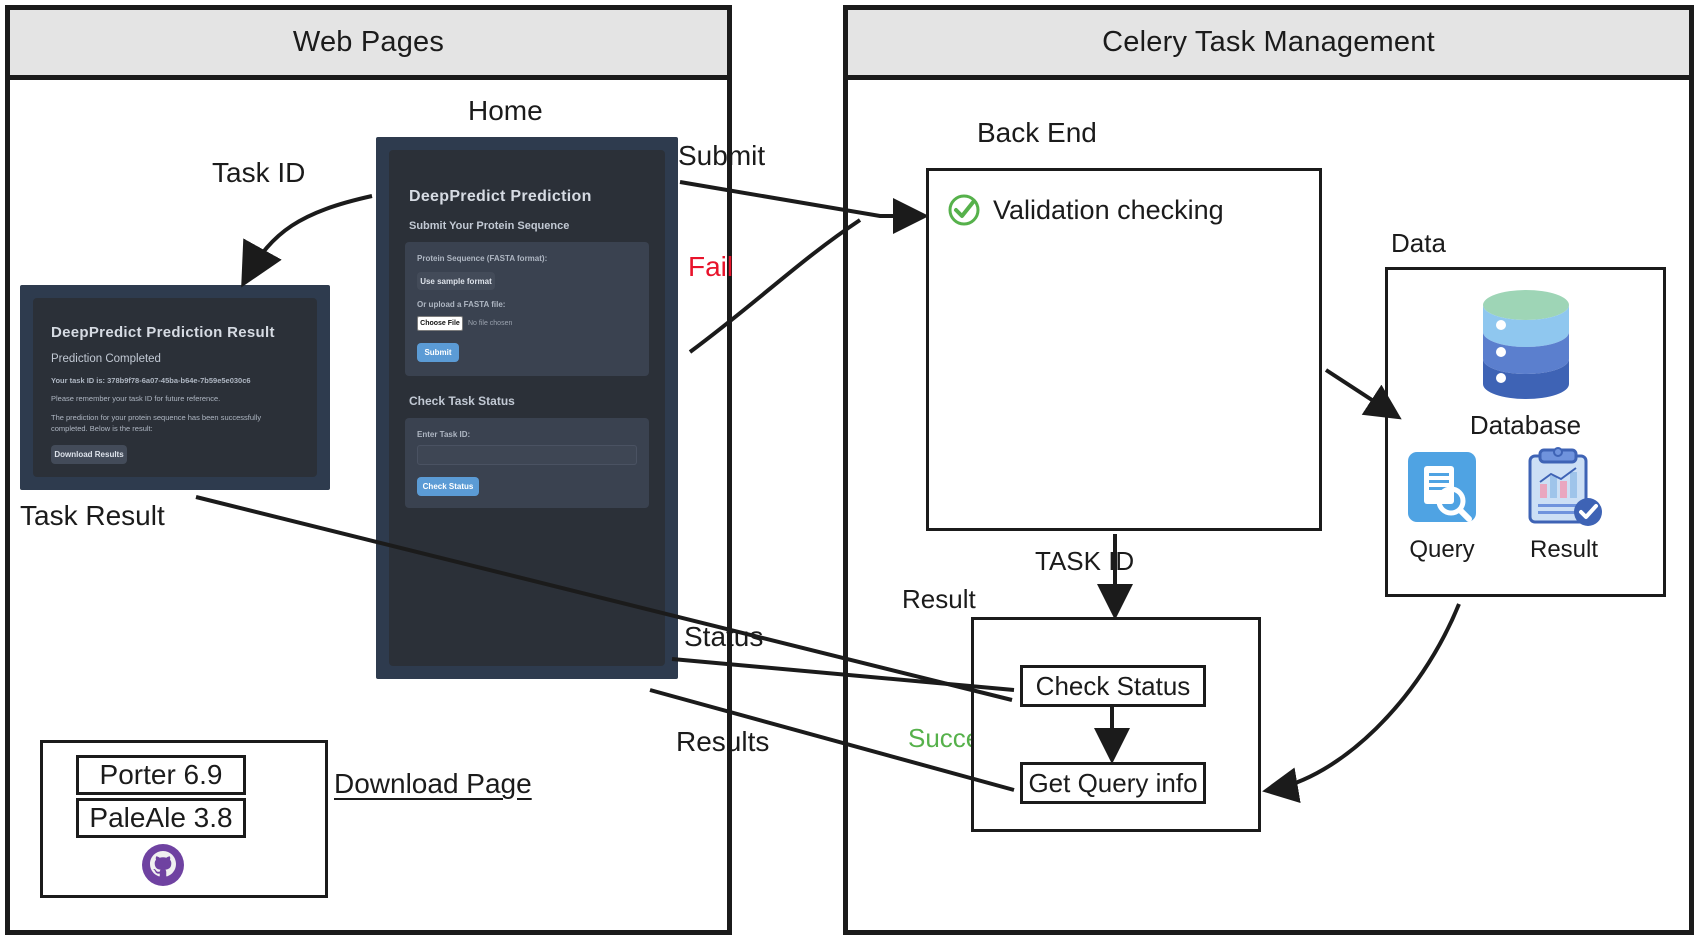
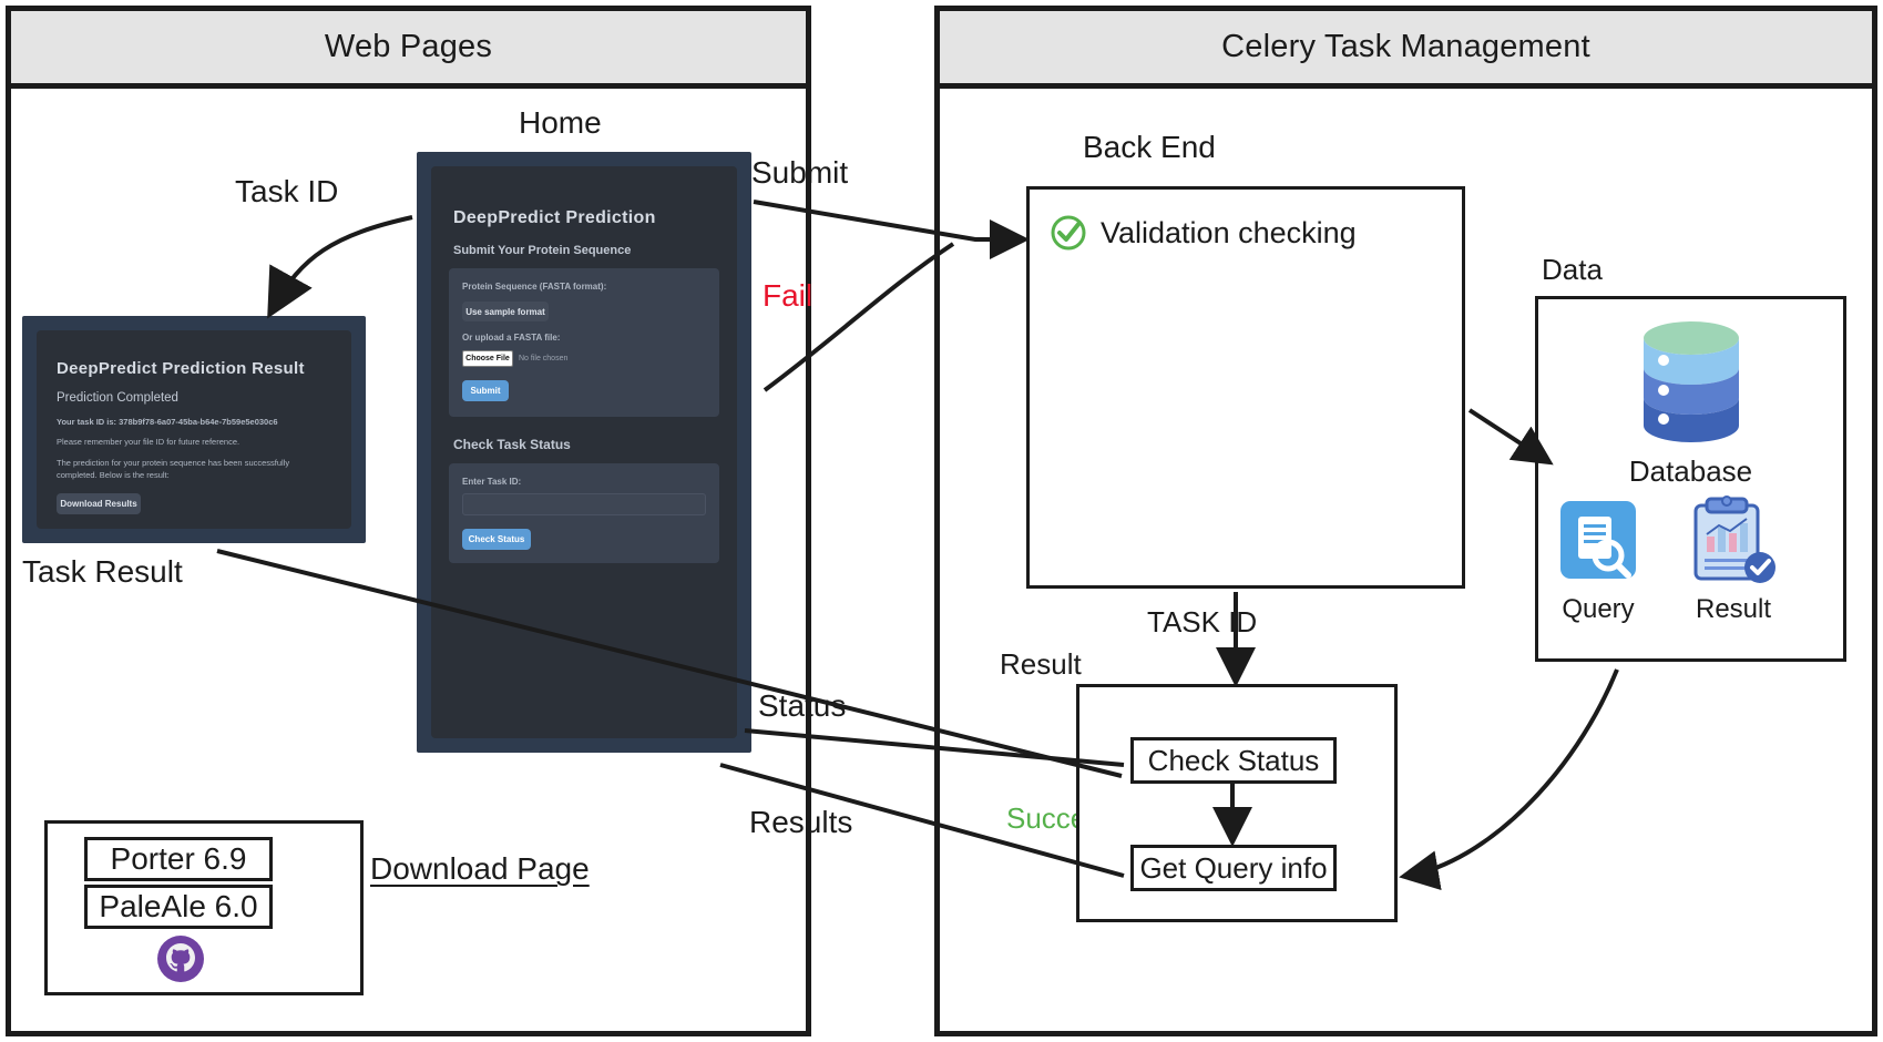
  Web Pages
  Celery Task Management
  Home
  Task ID
  Task Result
  Download Page
  Submit
  Fail
  Statu
  Results
  TASK ID
  Back End
  Data
  Result
  DeepPredict Prediction
  Submit Your Protein Sequence
  Protein Sequence (FASTA format):
  Use sample format
  Or upload a FASTA file:
  Submit
  Check Task Status
  Enter Task ID:
  Check Status
  DeepPredict Prediction Result
  Prediction Completed
  Your task ID is: 378b9f78-6a07-45ba-b64e-7b59e5e030c6
- Please remember your task ID for future reference.
+ Please remember your file ID for future reference.
  The prediction for your protein sequence has been successfully completed. Below is the result:
  Download Results
  Validation checking
  Database
  Query
  Result
  Check Status
  Get Query info
  Porter 6.9
- PaleAle 3.8
+ PaleAle 6.0
